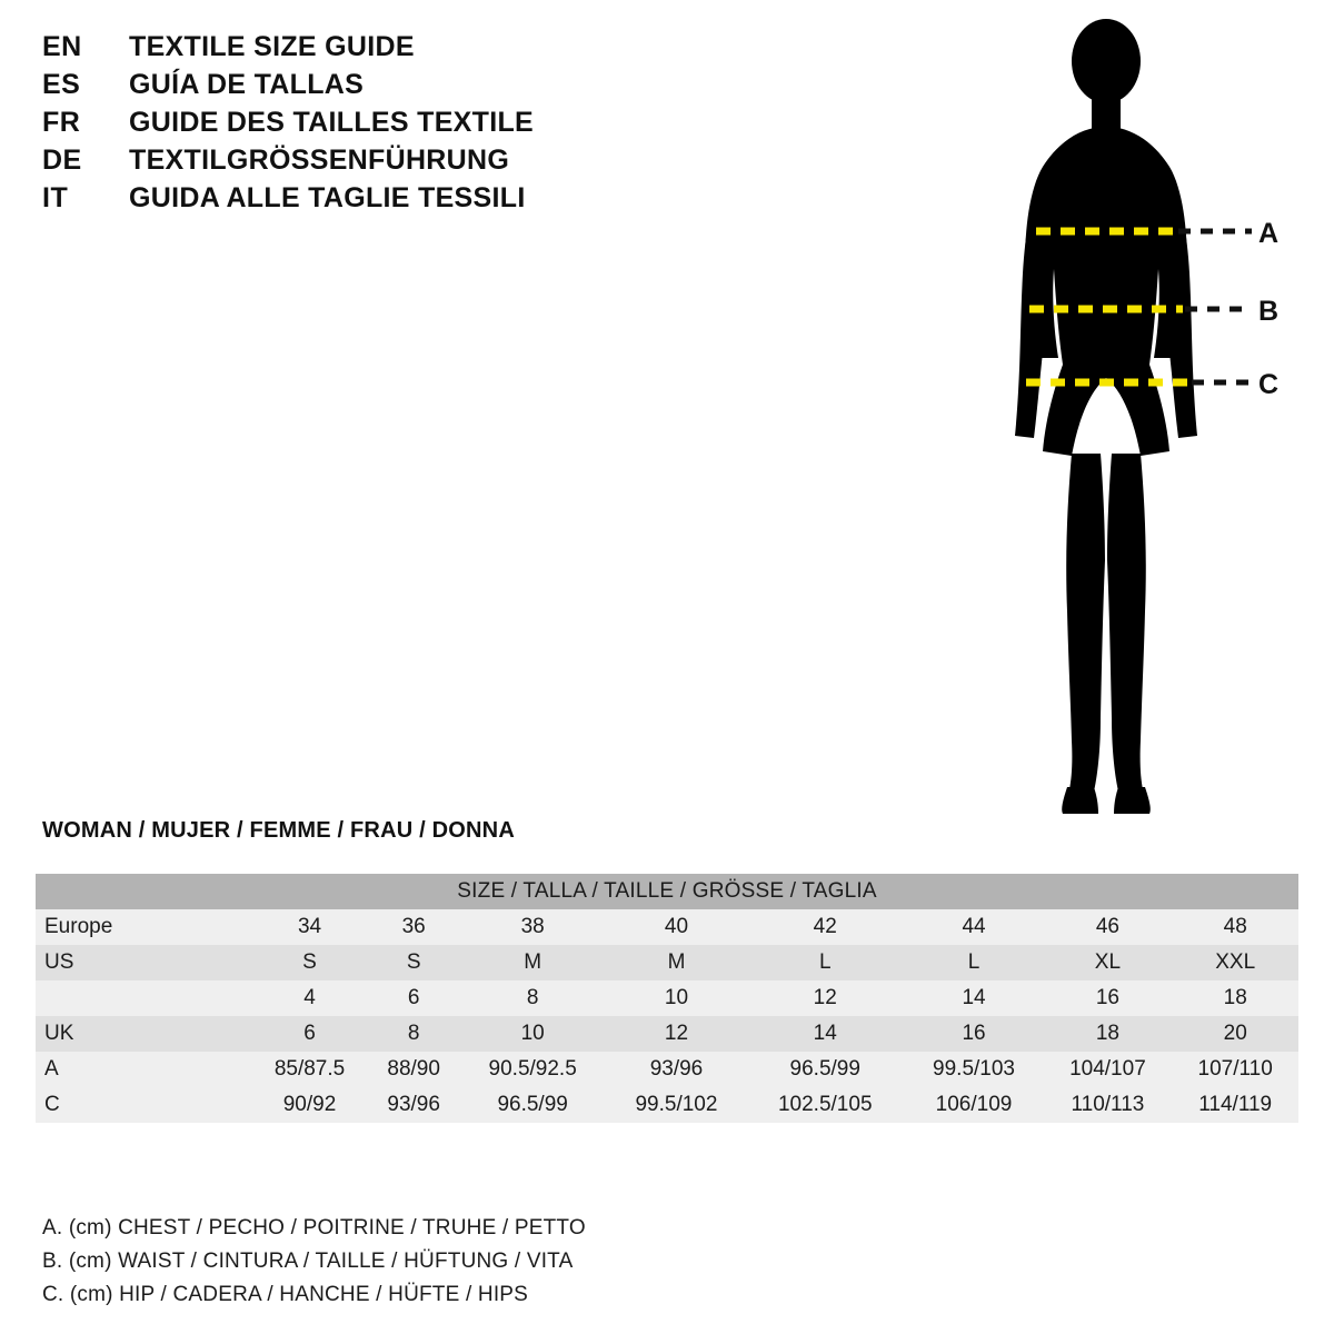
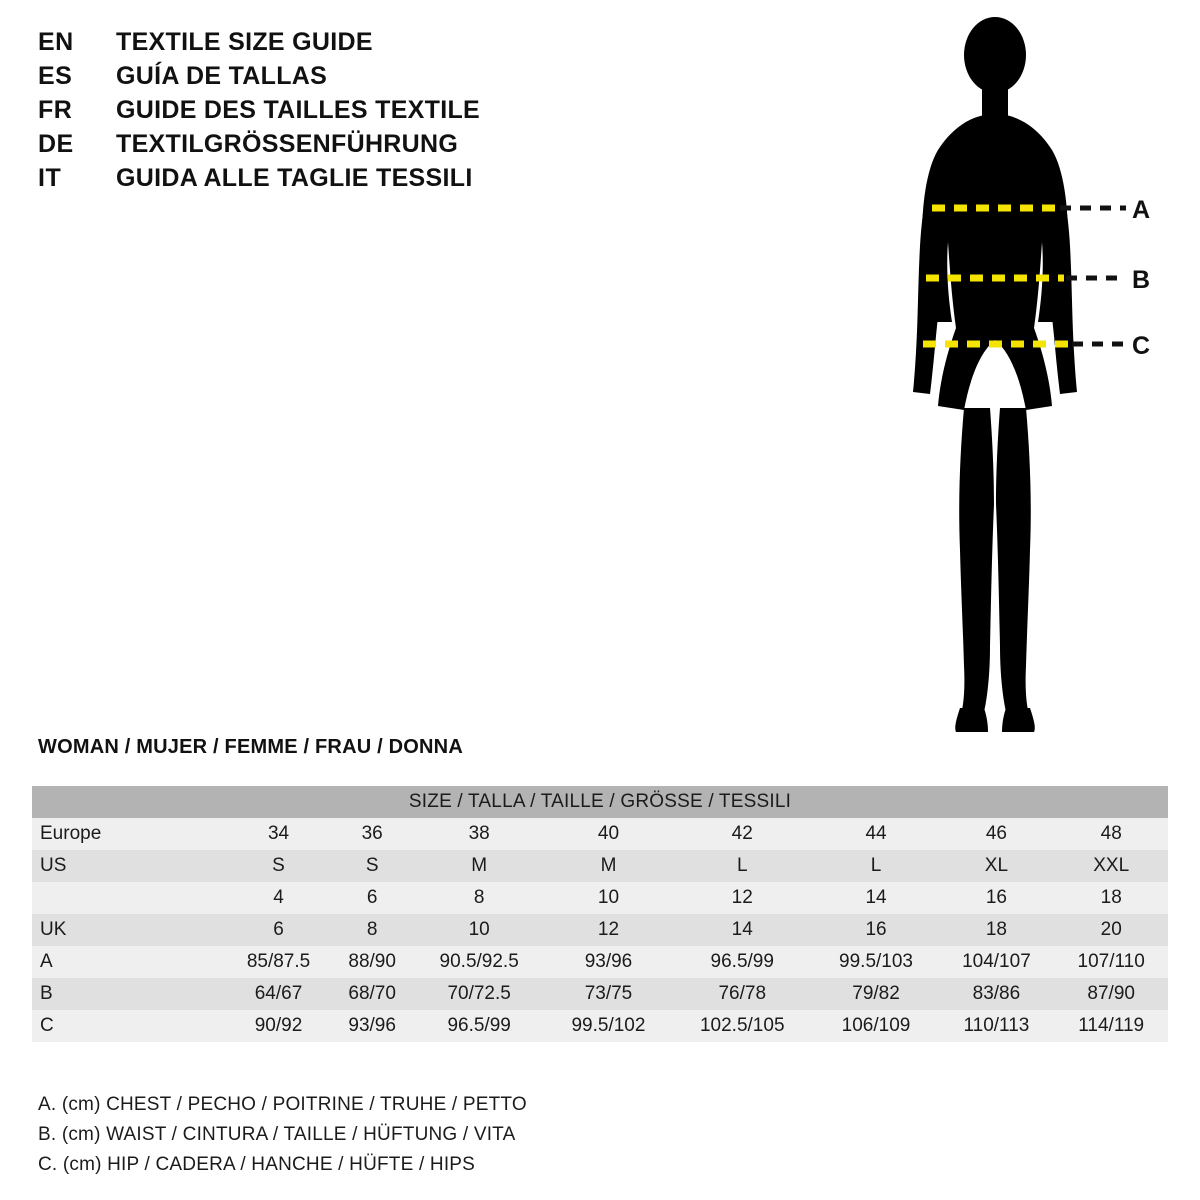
  EN
  TEXTILE SIZE GUIDE
  ES
  GUÍA DE TALLAS
  FR
  GUIDE DES TAILLES TEXTILE
  DE
  TEXTILGRÖSSENFÜHRUNG
  IT
  GUIDA ALLE TAGLIE TESSILI
  A
  B
  C
  WOMAN / MUJER / FEMME / FRAU / DONNA
- SIZE / TALLA / TAILLE / GRÖSSE / TAGLIA
+ SIZE / TALLA / TAILLE / GRÖSSE / TESSILI
  Europe	34	36	38	40	42	44	46	48
  US	S	S	M	M	L	L	XL	XXL
  	4	6	8	10	12	14	16	18
  UK	6	8	10	12	14	16	18	20
  A	85/87.5	88/90	90.5/92.5	93/96	96.5/99	99.5/103	104/107	107/110
+ B	64/67	68/70	70/72.5	73/75	76/78	79/82	83/86	87/90
  C	90/92	93/96	96.5/99	99.5/102	102.5/105	106/109	110/113	114/119
  A. (cm) CHEST / PECHO / POITRINE / TRUHE / PETTO
  B. (cm) WAIST / CINTURA / TAILLE / HÜFTUNG / VITA
  C. (cm) HIP / CADERA / HANCHE / HÜFTE / HIPS
